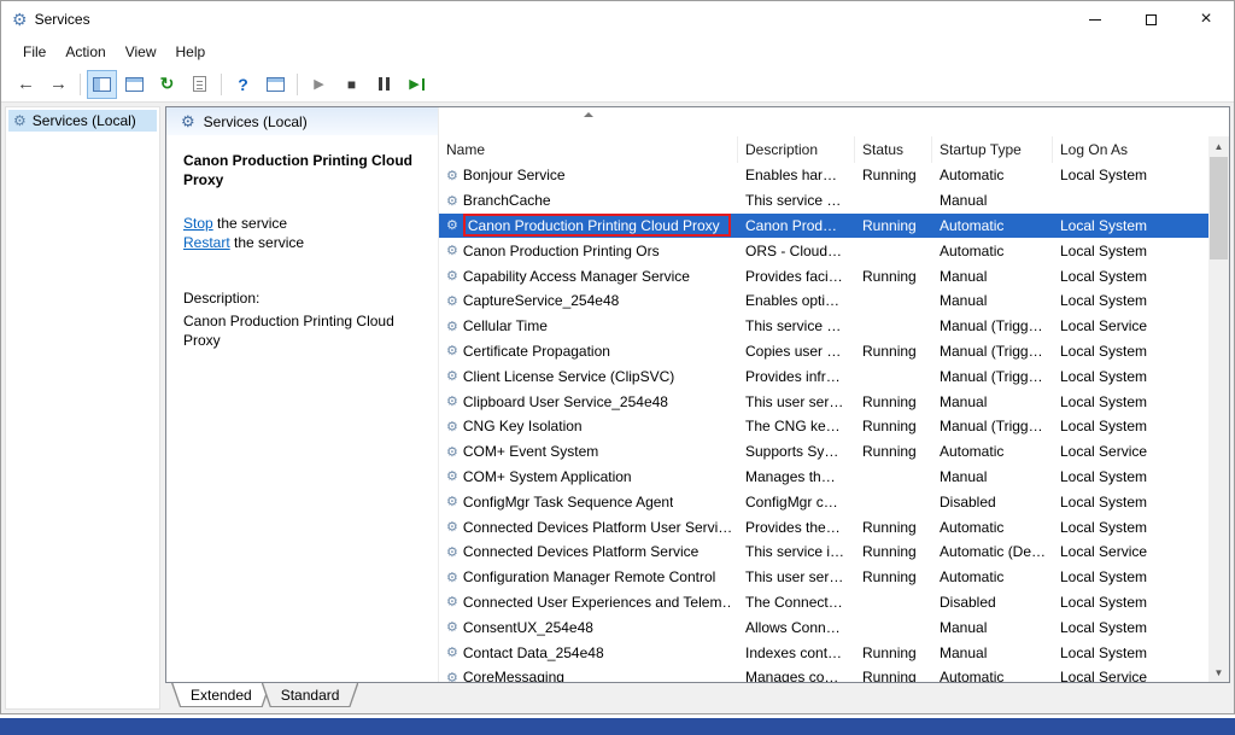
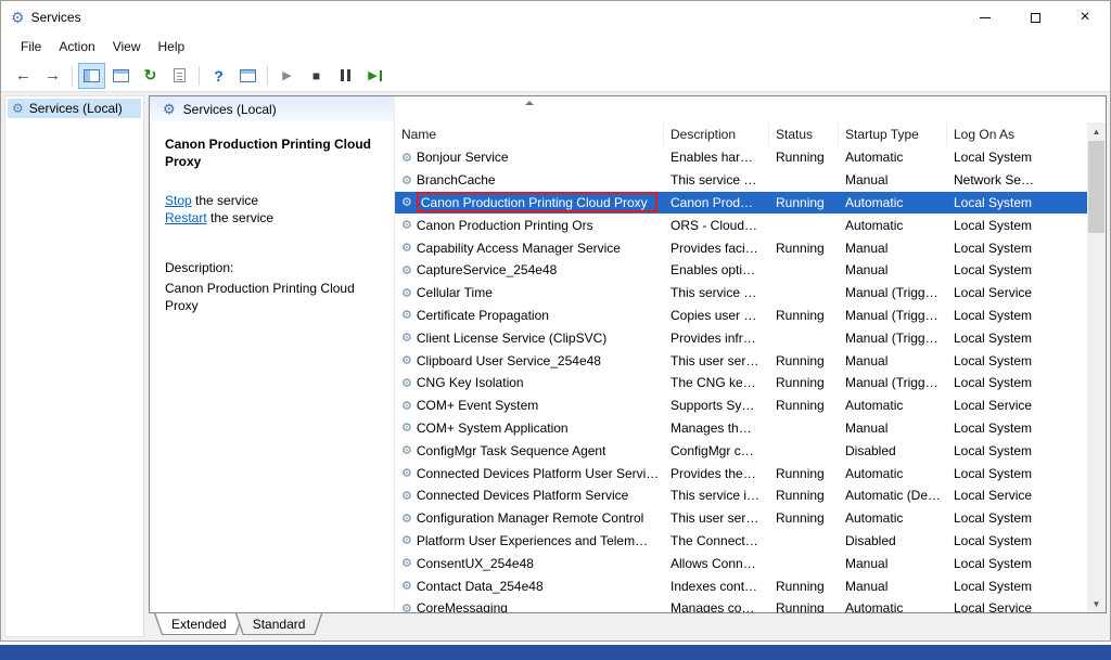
  ⚙
  Services
  ×
  File
  Action
  View
  Help
  ⚙
  Services (Local)
  ⚙
  Services (Local)
  Canon Production Printing Cloud Proxy
  Stop the service
  Restart the service
  Description:
  Canon Production Printing Cloud Proxy
  Name
  Description
  Status
  Startup Type
  Log On As
  ⚙
  Bonjour Service
  Enables har…
  Running
  Automatic
  Local System
  ⚙
  BranchCache
  This service …
  Manual
+ Network Se…
  ⚙
  Canon Production Printing Cloud Proxy
  Canon Prod…
  Running
  Automatic
  Local System
  ⚙
  Canon Production Printing Ors
  ORS - Cloud…
  Automatic
  Local System
  ⚙
  Capability Access Manager Service
  Provides faci…
  Running
  Manual
  Local System
  ⚙
  CaptureService_254e48
  Enables opti…
  Manual
  Local System
  ⚙
  Cellular Time
  This service …
  Manual (Trigg…
  Local Service
  ⚙
  Certificate Propagation
  Copies user …
  Running
  Manual (Trigg…
  Local System
  ⚙
  Client License Service (ClipSVC)
  Provides infr…
  Manual (Trigg…
  Local System
  ⚙
  Clipboard User Service_254e48
  This user ser…
  Running
  Manual
  Local System
  ⚙
  CNG Key Isolation
  The CNG ke…
  Running
  Manual (Trigg…
  Local System
  ⚙
  COM+ Event System
  Supports Sy…
  Running
  Automatic
  Local Service
  ⚙
  COM+ System Application
  Manages th…
  Manual
  Local System
  ⚙
  ConfigMgr Task Sequence Agent
  ConfigMgr c…
  Disabled
  Local System
  ⚙
  Connected Devices Platform User Servi…
  Provides the…
  Running
  Automatic
  Local System
  ⚙
  Connected Devices Platform Service
  This service i…
  Running
  Automatic (De…
  Local Service
  ⚙
  Configuration Manager Remote Control
  This user ser…
  Running
  Automatic
  Local System
  ⚙
- Connected User Experiences and Telem…
+ Platform User Experiences and Telem…
  The Connect…
  Disabled
  Local System
  ⚙
  ConsentUX_254e48
  Allows Conn…
  Manual
  Local System
  ⚙
  Contact Data_254e48
  Indexes cont…
  Running
  Manual
  Local System
  ⚙
  CoreMessaging
  Manages co…
  Running
  Automatic
  Local Service
  ▲
  ▼
  Extended
  Standard
